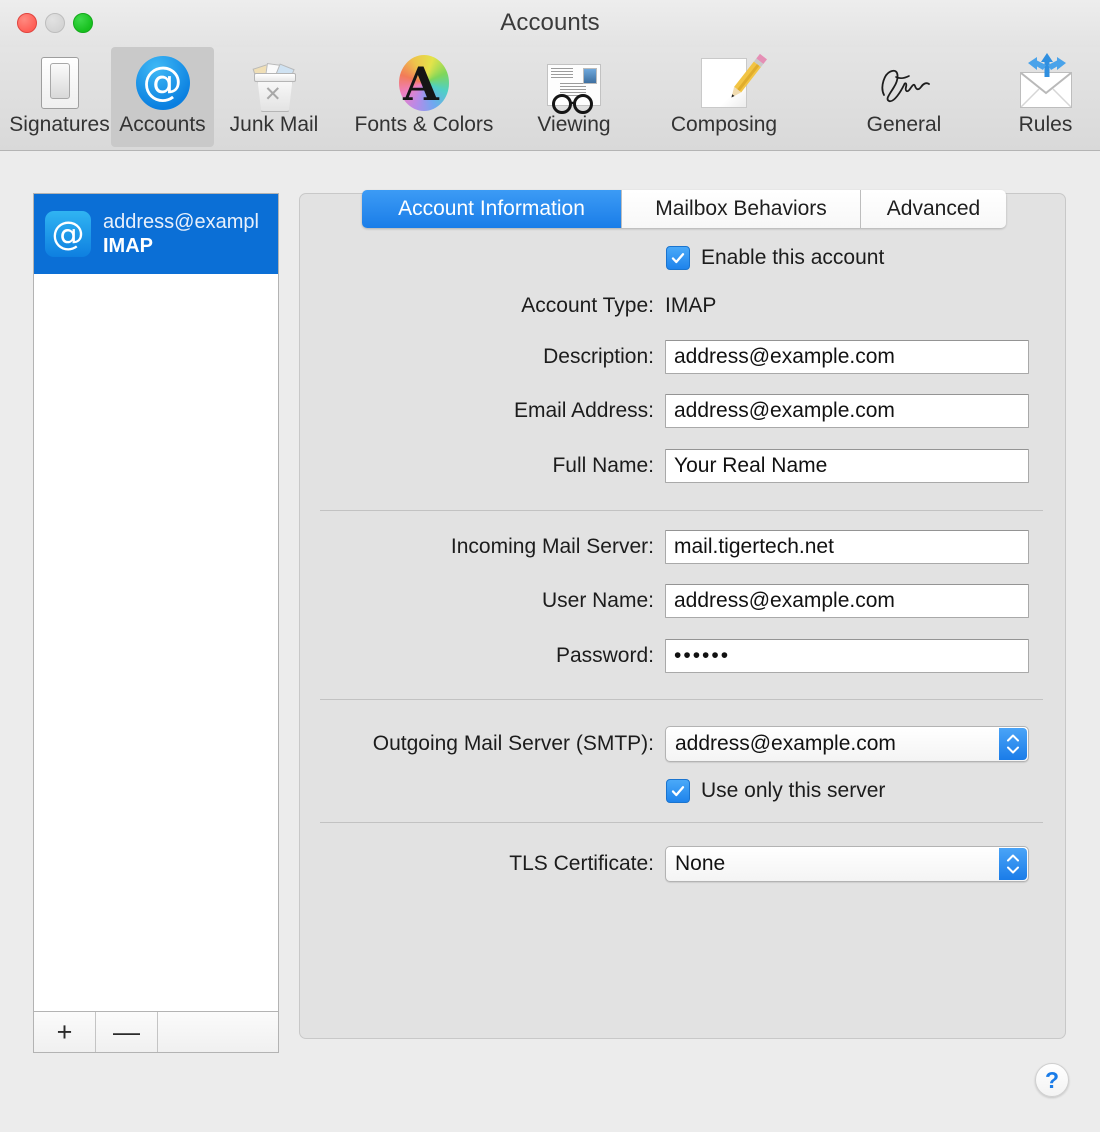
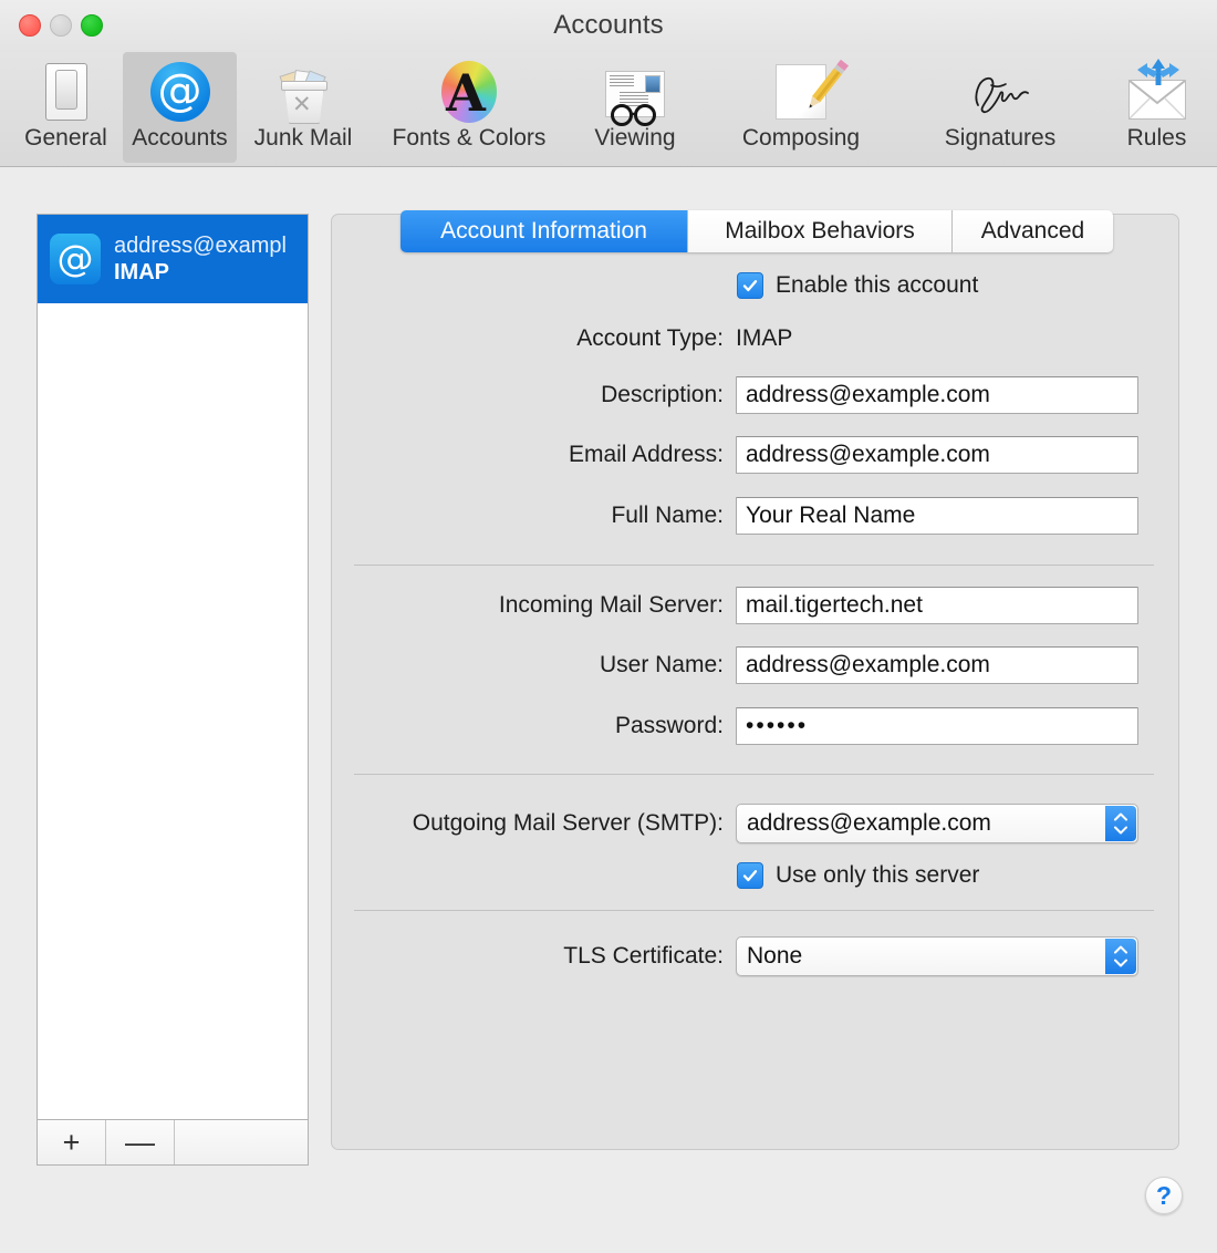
  Accounts
- Signatures
+ General
  @
  Accounts
  ✕
  Junk Mail
  A
  Fonts & Colors
  Viewing
  Composing
- General
+ Signatures
  Rules
  @
  address@exampl
  IMAP
  +
  —
  Account Information
  Mailbox Behaviors
  Advanced
  Enable this account
  Account Type:
  IMAP
  Description:
  address@example.com
  Email Address:
  address@example.com
  Full Name:
  Your Real Name
  Incoming Mail Server:
  mail.tigertech.net
  User Name:
  address@example.com
  Password:
  ••••••
  Outgoing Mail Server (SMTP):
  address@example.com
  Use only this server
  TLS Certificate:
  None
  ?
